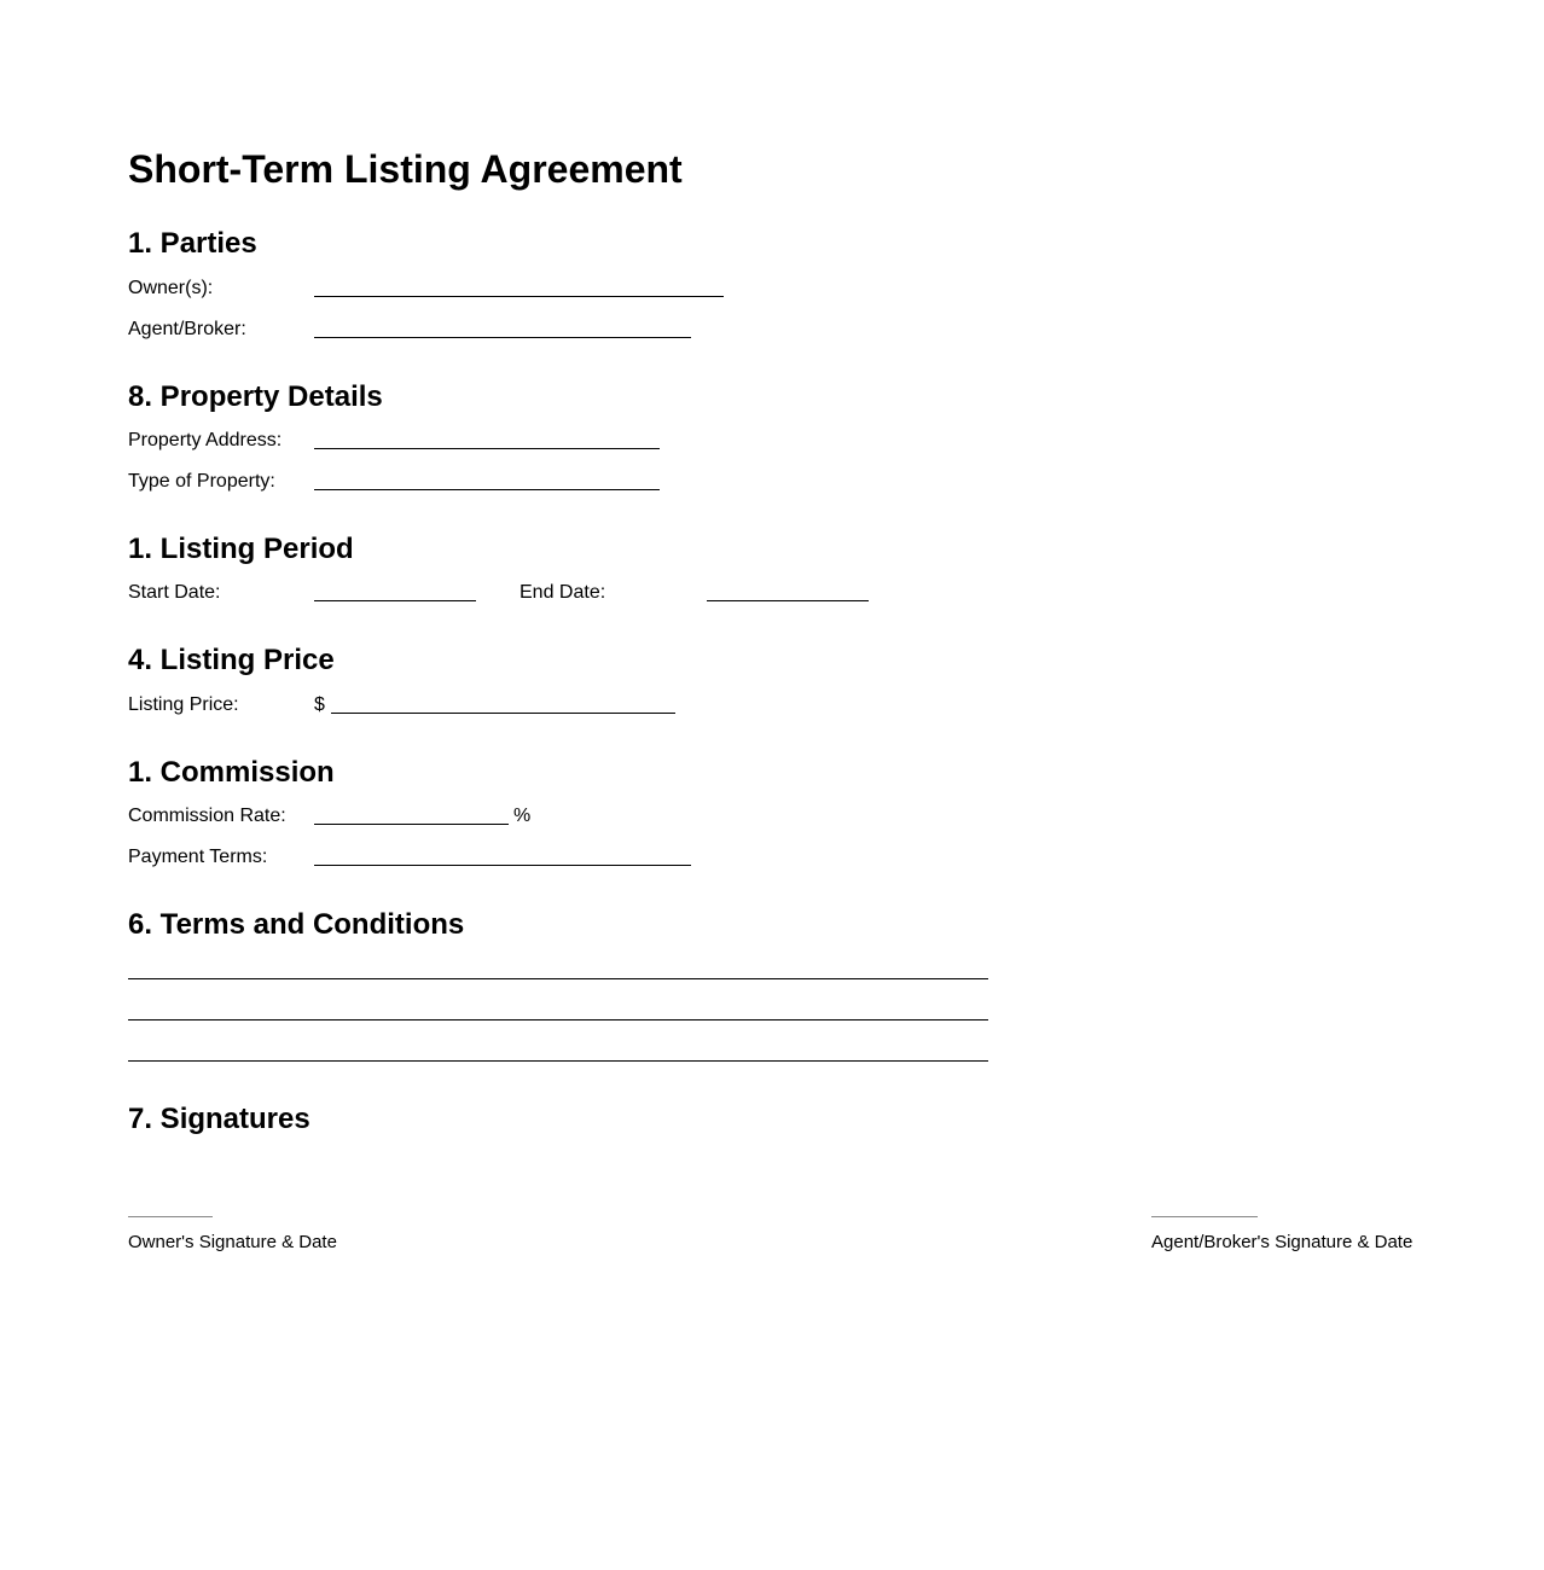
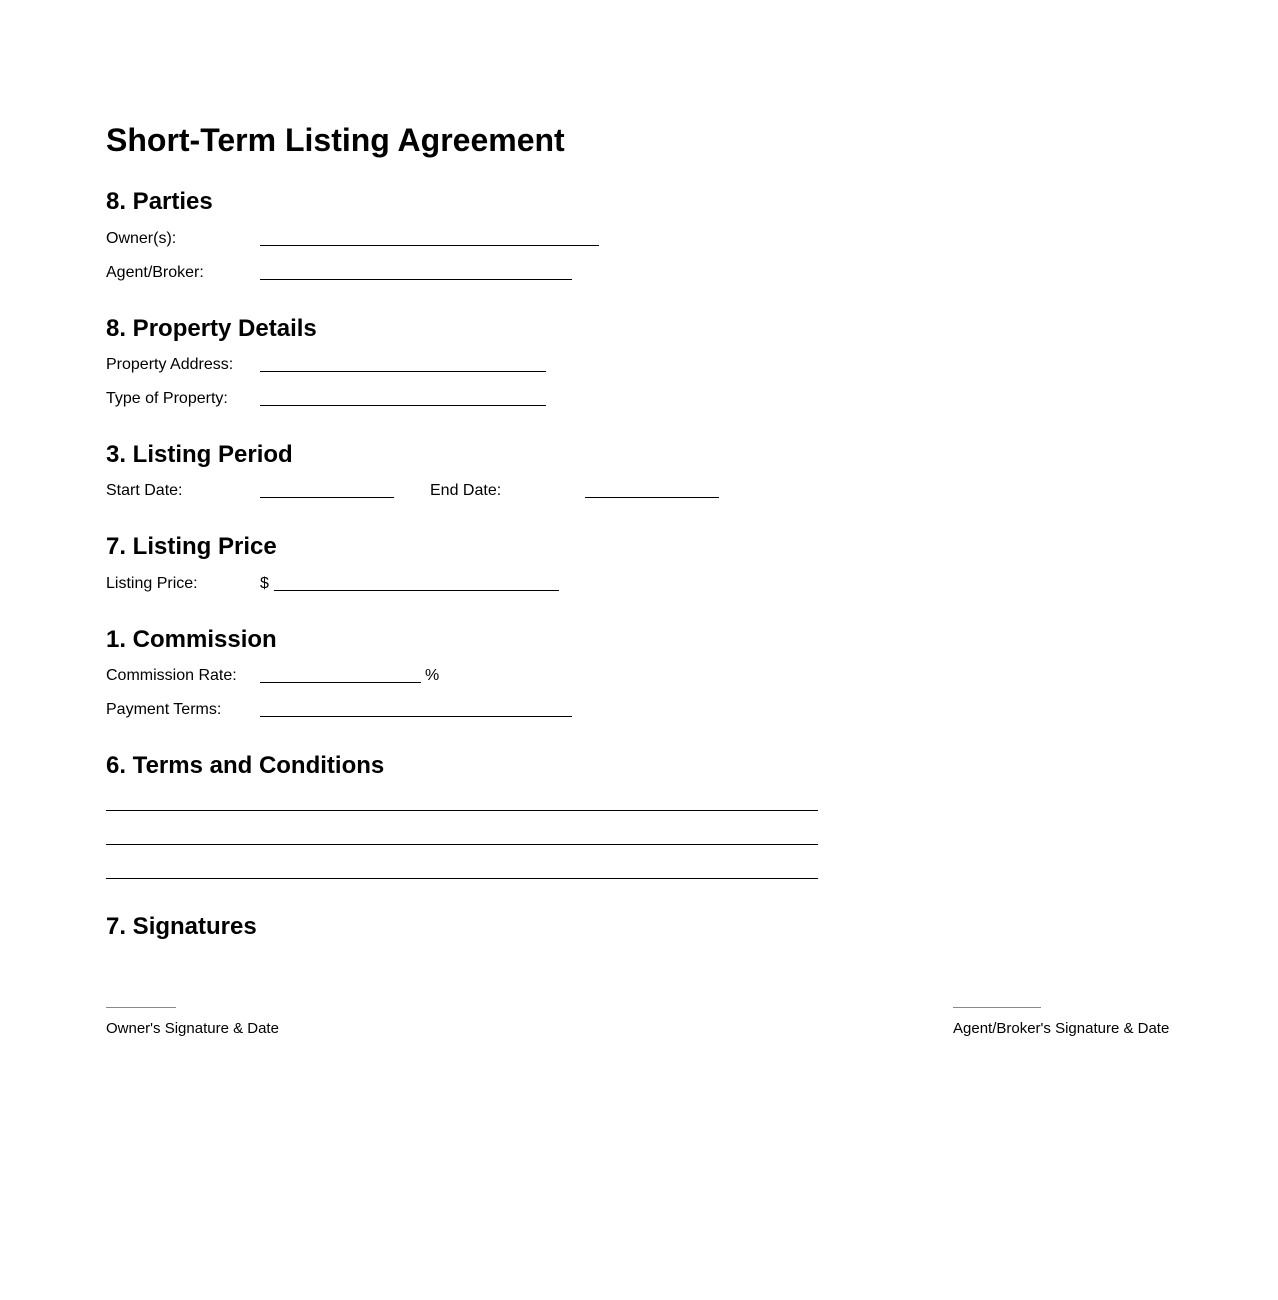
  Short-Term Listing Agreement
- 1. Parties
+ 8. Parties
  Owner(s):
  Agent/Broker:
  8. Property Details
  Property Address:
  Type of Property:
- 1. Listing Period
+ 3. Listing Period
  Start Date:
  End Date:
- 4. Listing Price
+ 7. Listing Price
  Listing Price:
  $
  1. Commission
  Commission Rate:
  %
  Payment Terms:
  6. Terms and Conditions
  7. Signatures
  Owner's Signature & Date
  Agent/Broker's Signature & Date
